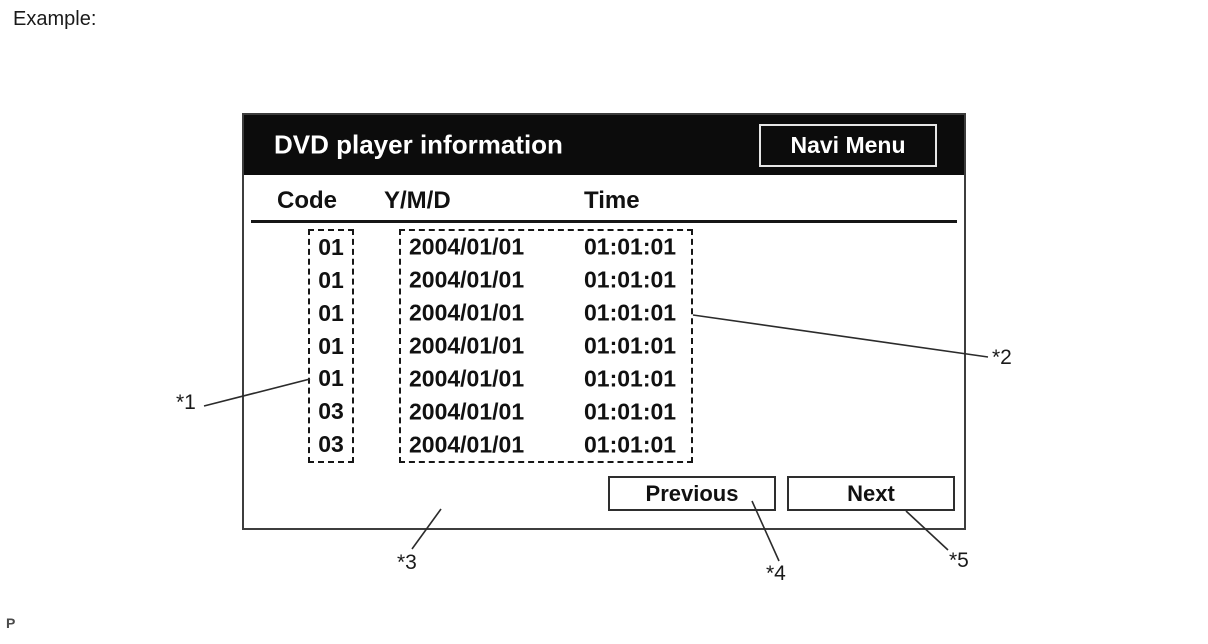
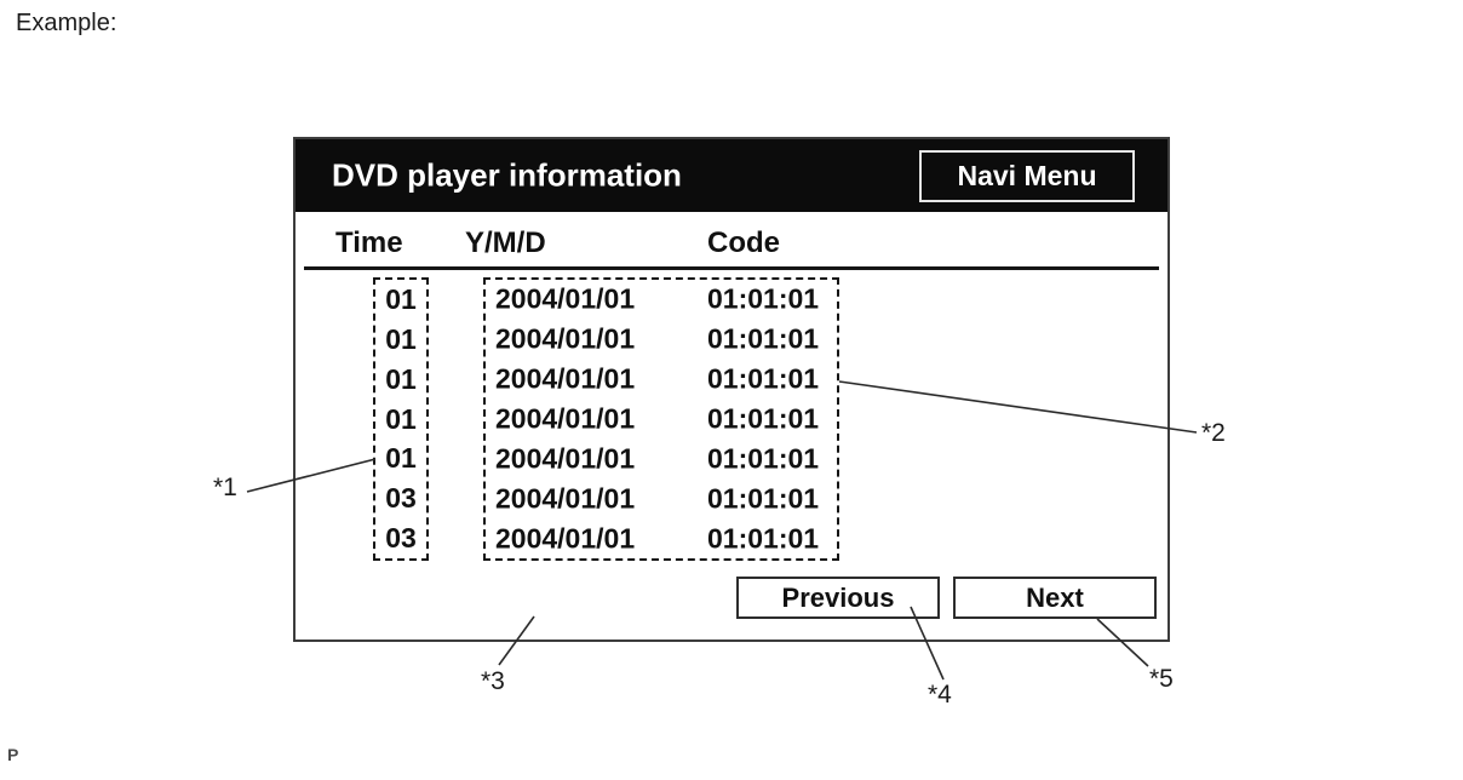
  Example:
  DVD player information
  Navi Menu
- Code
+ Time
  Y/M/D
- Time
+ Code
  01
  01
  01
  01
  01
  03
  03
  2004/01/01
  01:01:01
  2004/01/01
  01:01:01
  2004/01/01
  01:01:01
  2004/01/01
  01:01:01
  2004/01/01
  01:01:01
  2004/01/01
  01:01:01
  2004/01/01
  01:01:01
  Previous
  Next
  *1
  *2
  *3
  *4
  *5
  P
